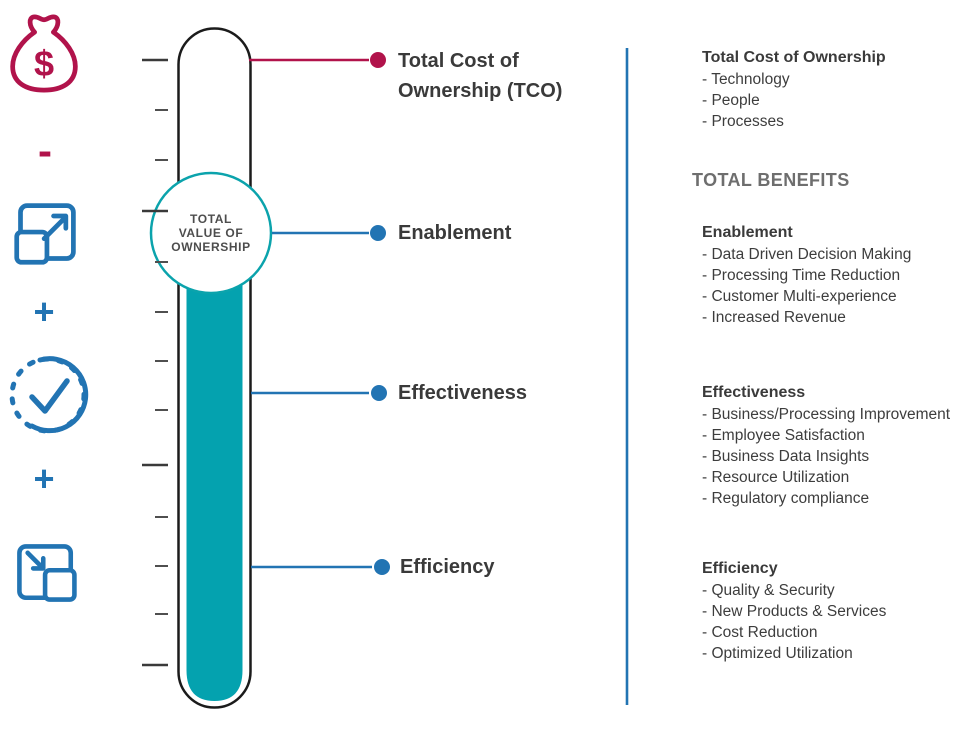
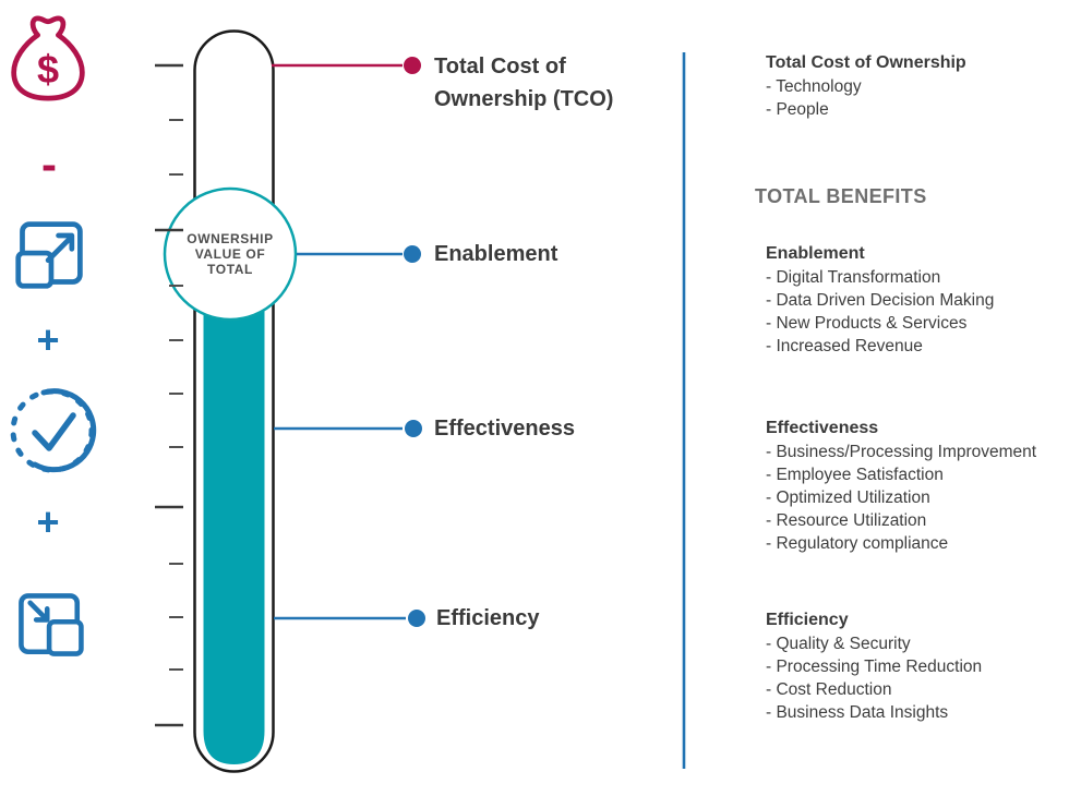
  $
  -
  +
  +
- TOTAL
+ OWNERSHIP
  VALUE OF
- OWNERSHIP
+ TOTAL
  Total Cost of Ownership (TCO)
  Enablement
  Effectiveness
  Efficiency
  Total Cost of Ownership
  - Technology
  - People
- - Processes
  TOTAL BENEFITS
  Enablement
+ - Digital Transformation
  - Data Driven Decision Making
- - Processing Time Reduction
+ - New Products & Services
- - Customer Multi-experience
  - Increased Revenue
  Effectiveness
  - Business/Processing Improvement
  - Employee Satisfaction
- - Business Data Insights
+ - Optimized Utilization
  - Resource Utilization
  - Regulatory compliance
  Efficiency
  - Quality & Security
- - New Products & Services
+ - Processing Time Reduction
  - Cost Reduction
- - Optimized Utilization
+ - Business Data Insights
